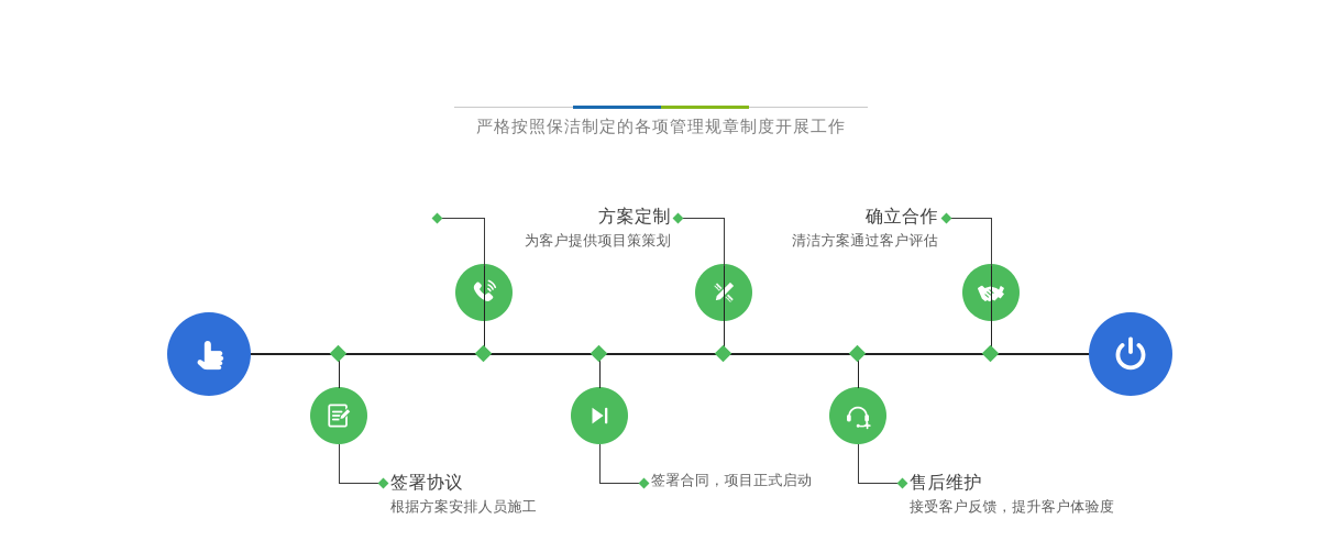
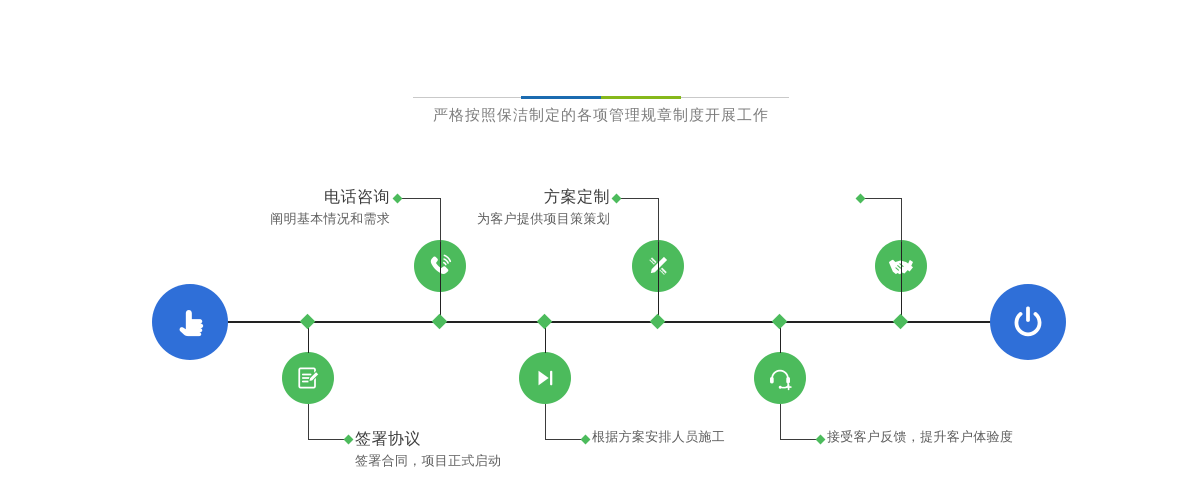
  严格按照保洁制定的各项管理规章制度开展工作
+ 电话咨询
+ 阐明基本情况和需求
  签署协议
- 根据方案安排人员施工
+ 签署合同，项目正式启动
  方案定制
  为客户提供项目策策划
- 签署合同，项目正式启动
+ 根据方案安排人员施工
- 确立合作
- 清洁方案通过客户评估
- 售后维护
  接受客户反馈，提升客户体验度
